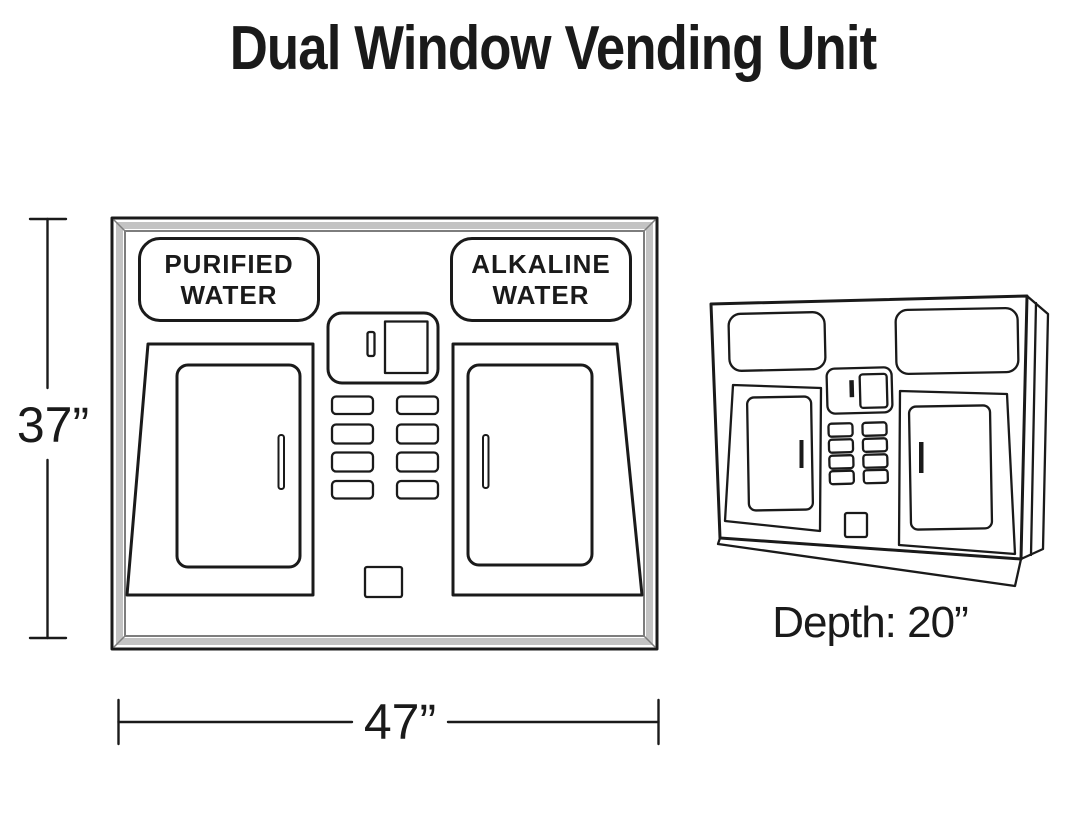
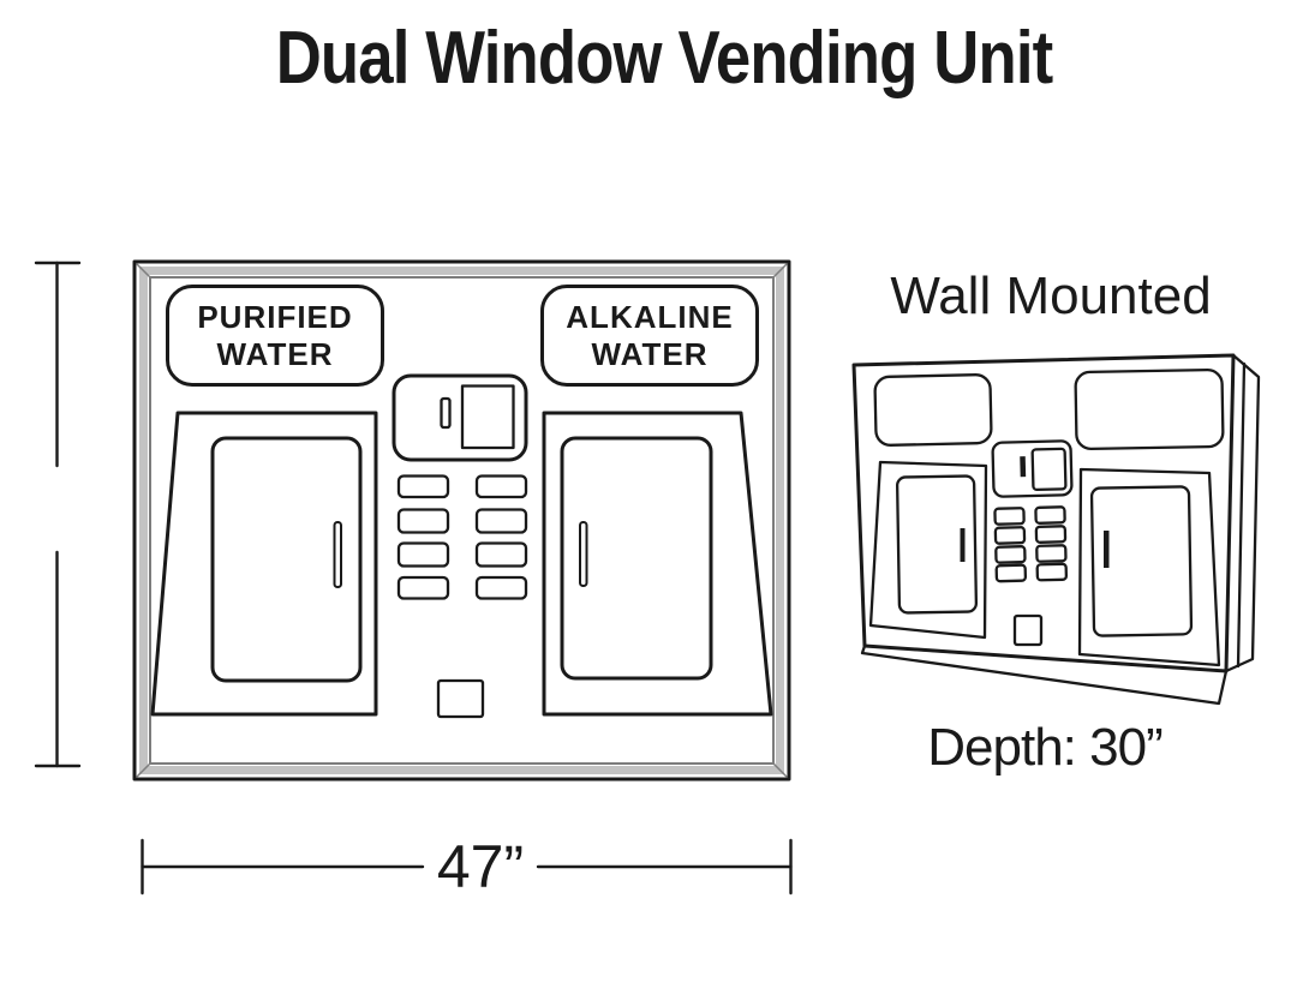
  Dual Window Vending Unit
  PURIFIED WATER
  ALKALINE WATER
- 37”
  47”
+ Wall Mounted
- Depth: 20”
+ Depth: 30”
